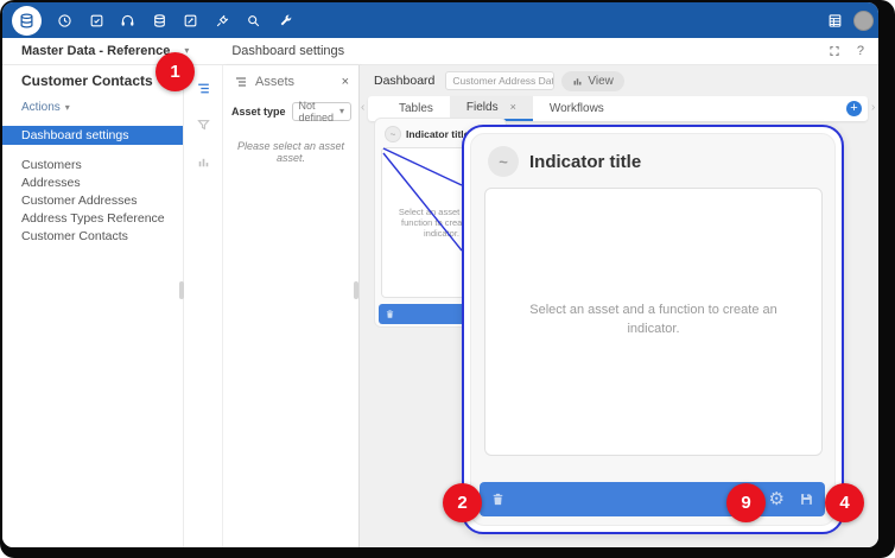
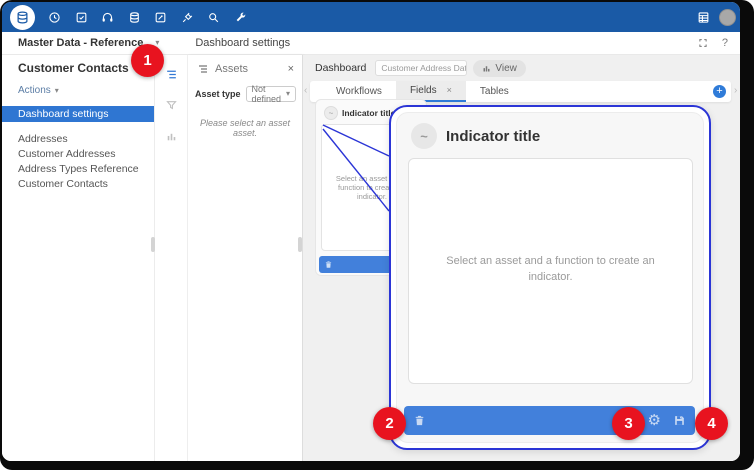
  Master Data - Reference
  ▾
  Dashboard settings
  ?
  Customer Contacts
  Actions
  ▾
  Dashboard settings
- Customers
  Addresses
  Customer Addresses
  Address Types Reference
  Customer Contacts
  Assets
  ×
  Asset type
  Not defined
  ▾
  Please select an asset asset.
  Dashboard
  Customer Address Dat
  View
  ‹
- Tables
+ Workflows
  Fields
  ×
- Workflows
+ Tables
  +
  ›
  ~
  Indicator titl
  Select an asset function t crea indicaor.
  ~
  Indicator title
  Select an asset and a function to create an indicator.
  ⚙
  1
  2
- 9
+ 3
  4
